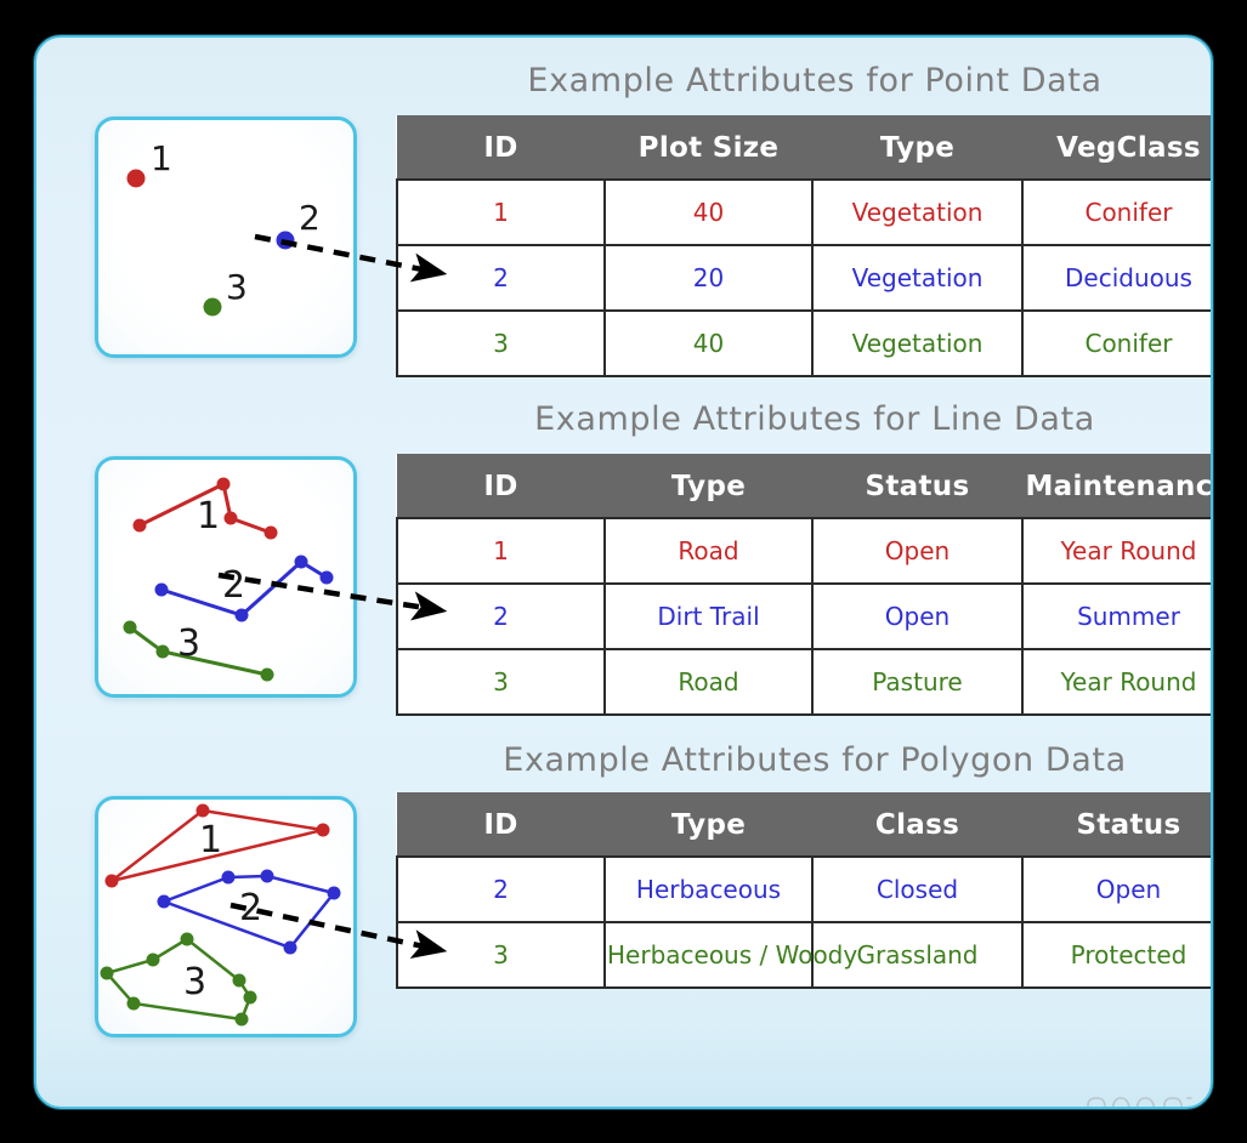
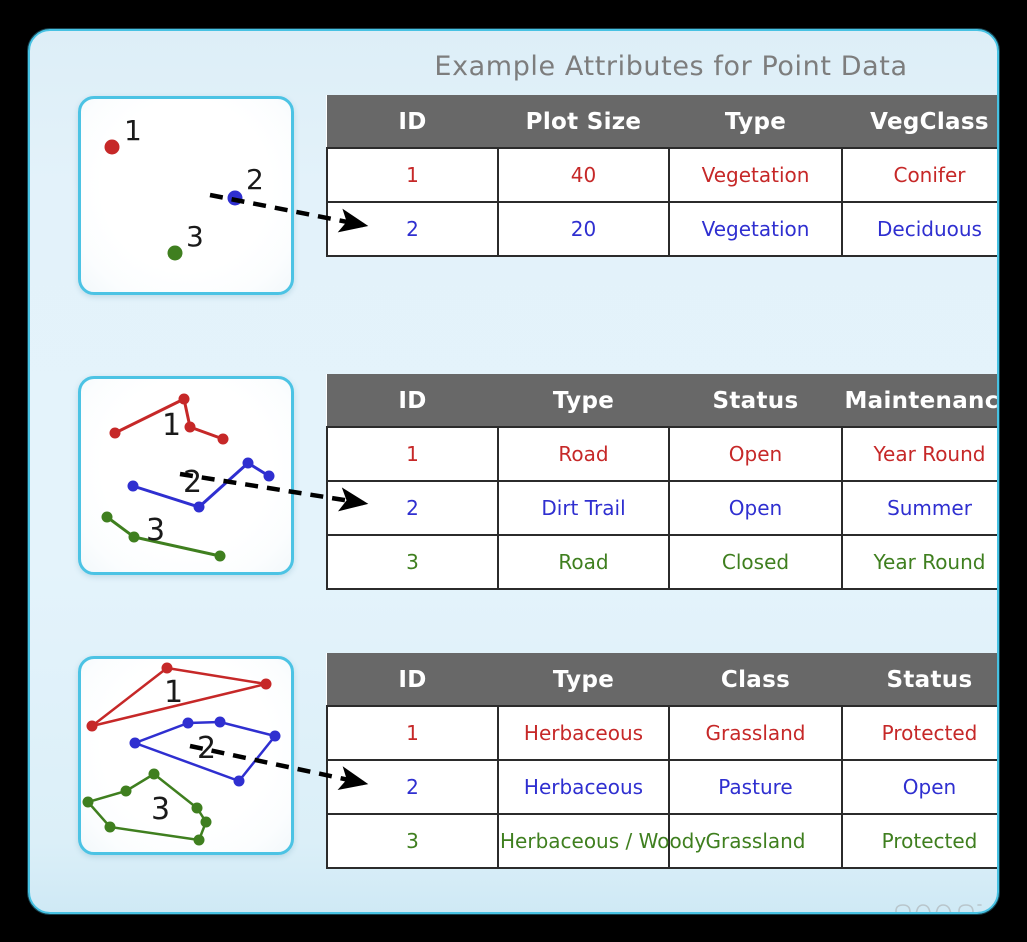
  Example Attributes for Point Data
  1
  2
  3
  ID	Plot Size	Type	VegClass
  1	40	Vegetation	Conifer
  2	20	Vegetation	Deciduous
- 3	40	Vegetation	Conifer
- Example Attributes for Line Data
  1
  2
  3
  ID	Type	Status	Maintenanc
  1	Road	Open	Year Round
  2	Dirt Trail	Open	Summer
- 3	Road	Pasture	Year Round
+ 3	Road	Closed	Year Round
- Example Attributes for Polygon Data
  1
  2
  3
  ID	Type	Class	Status
+ 1	Herbaceous	Grassland	Protected
- 2	Herbaceous	Closed	Open
+ 2	Herbaceous	Pasture	Open
  3	Herbaceous / Wo	Grassland	Protected
